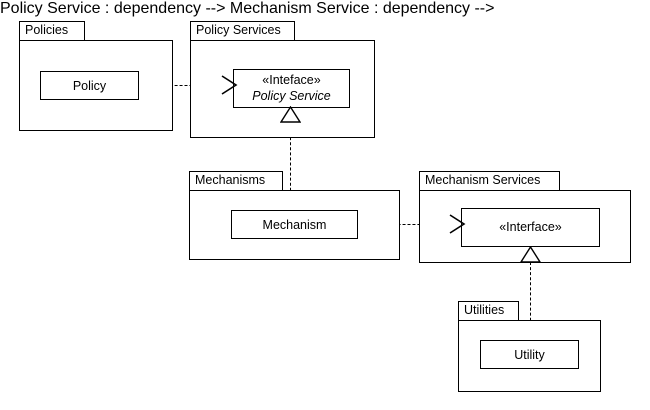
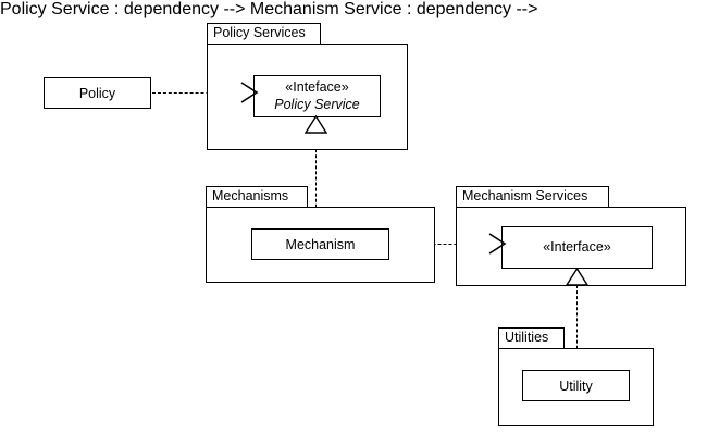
  Policy Service : dependency --> Mechanism Service : dependency -->
- Policies
  Policy
  Policy Services
  «Inteface»
  Policy Service
  Mechanisms
  Mechanism
  Mechanism Services
  «Interface»
  Utilities
  Utility
